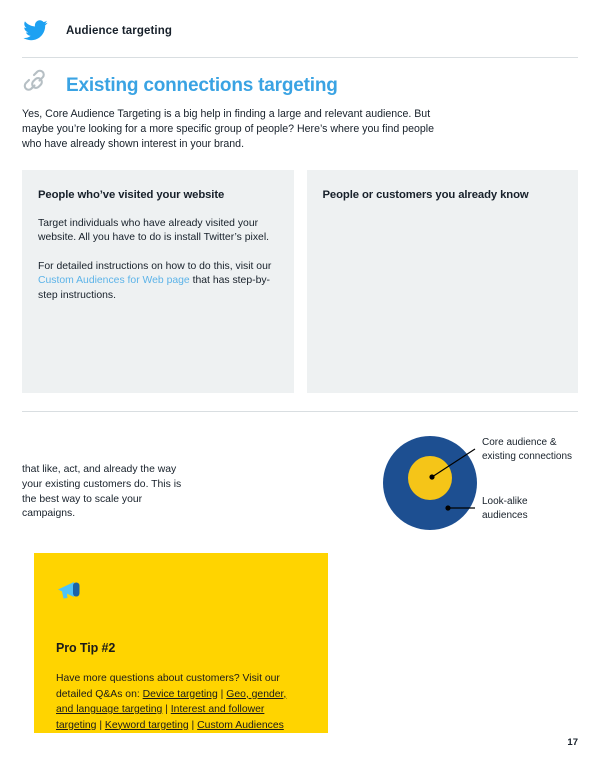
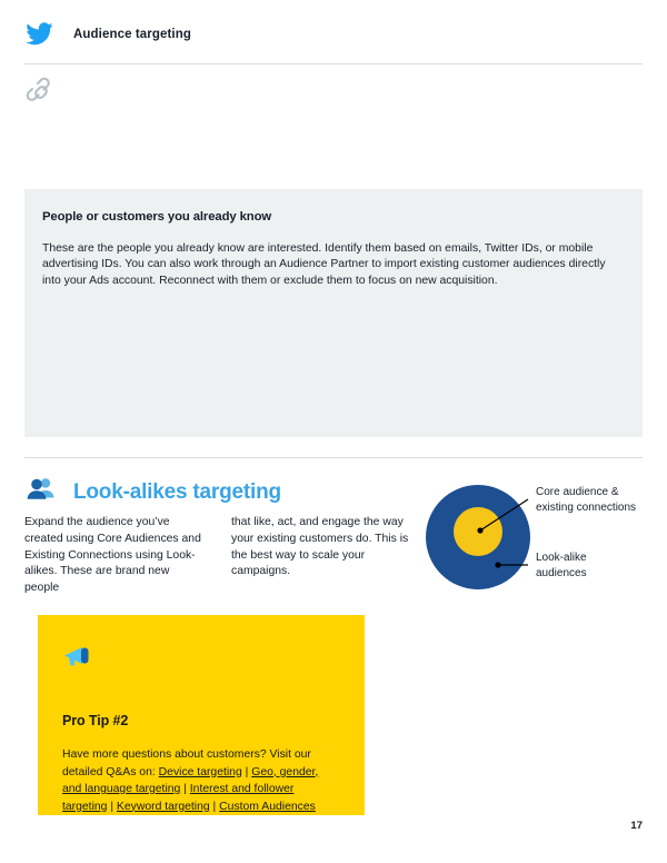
  Audience targeting
- Existing connections targeting
- Yes, Core Audience Targeting is a big help in finding a large and relevant audience. But maybe you’re looking for a more specific group of people? Here’s where you find people who have already shown interest in your brand.
- People who’ve visited your website
- Target individuals who have already visited your website. All you have to do is install Twitter’s pixel.
- For detailed instructions on how to do this, visit our Custom Audiences for Web page that has step-by-step instructions.
  People or customers you already know
+ These are the people you already know are interested. Identify them based on emails, Twitter IDs, or mobile advertising IDs. You can also work through an Audience Partner to import existing customer audiences directly into your Ads account. Reconnect with them or exclude them to focus on new acquisition.
+ Look-alikes targeting
+ Expand the audience you’ve created using Core Audiences and Existing Connections using Look-alikes. These are brand new people
- that like, act, and already the way your existing customers do. This is the best way to scale your campaigns.
+ that like, act, and engage the way your existing customers do. This is the best way to scale your campaigns.
  Core audience &
  existing connections
  Look-alike
  audiences
  Pro Tip #2
  Have more questions about customers? Visit our detailed Q&As on: Device targeting | Geo, gender, and language targeting | Interest and follower targeting | Keyword targeting | Custom Audiences
  17
